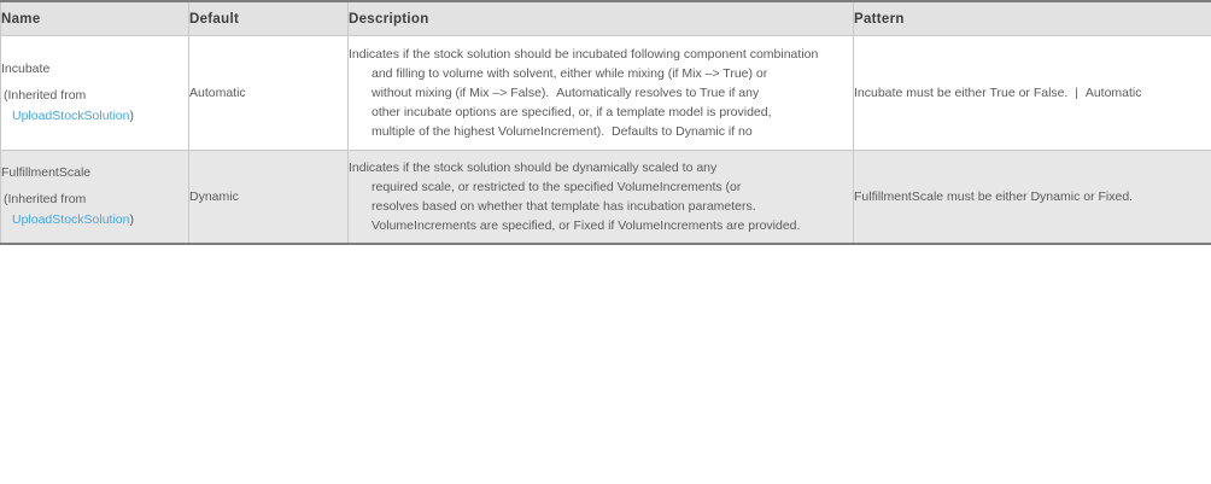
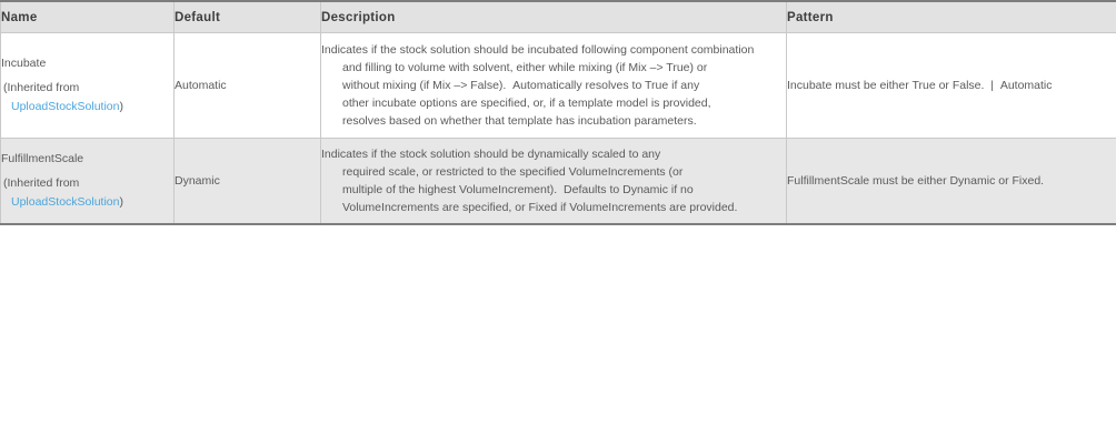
  Name	Default	Description	Pattern
- Incubate (Inherited from UploadStockSolution)	Automatic	Indicates if the stock solution should be incubated following component combination and filling to volume with solvent, either while mixing (if Mix –> True) or without mixing (if Mix –> False). Automatically resolves to True if any other incubate options are specified, or, if a template model is provided, multiple of the highest VolumeIncrement). Defaults to Dynamic if no	Incubate must be either True or False. | Automatic
+ Incubate (Inherited from UploadStockSolution)	Automatic	Indicates if the stock solution should be incubated following component combination and filling to volume with solvent, either while mixing (if Mix –> True) or without mixing (if Mix –> False). Automatically resolves to True if any other incubate options are specified, or, if a template model is provided, resolves based on whether that template has incubation parameters.	Incubate must be either True or False. | Automatic
- FulfillmentScale (Inherited from UploadStockSolution)	Dynamic	Indicates if the stock solution should be dynamically scaled to any required scale, or restricted to the specified VolumeIncrements (or resolves based on whether that template has incubation parameters. VolumeIncrements are specified, or Fixed if VolumeIncrements are provided.	FulfillmentScale must be either Dynamic or Fixed.
+ FulfillmentScale (Inherited from UploadStockSolution)	Dynamic	Indicates if the stock solution should be dynamically scaled to any required scale, or restricted to the specified VolumeIncrements (or multiple of the highest VolumeIncrement). Defaults to Dynamic if no VolumeIncrements are specified, or Fixed if VolumeIncrements are provided.	FulfillmentScale must be either Dynamic or Fixed.
